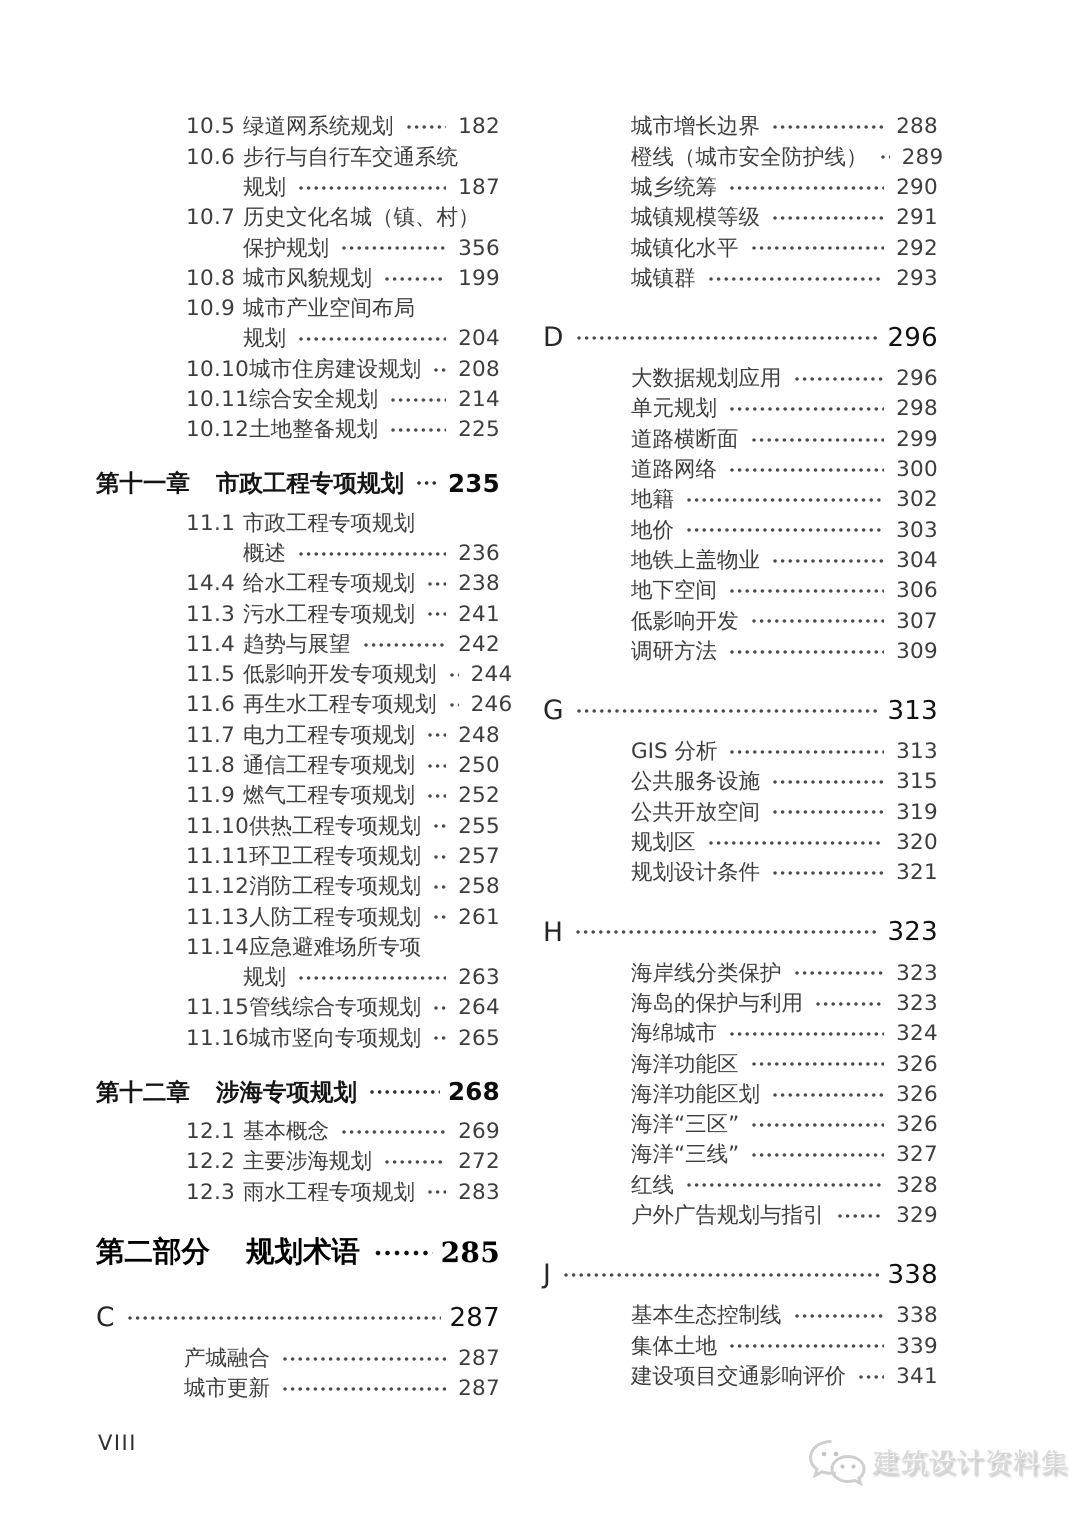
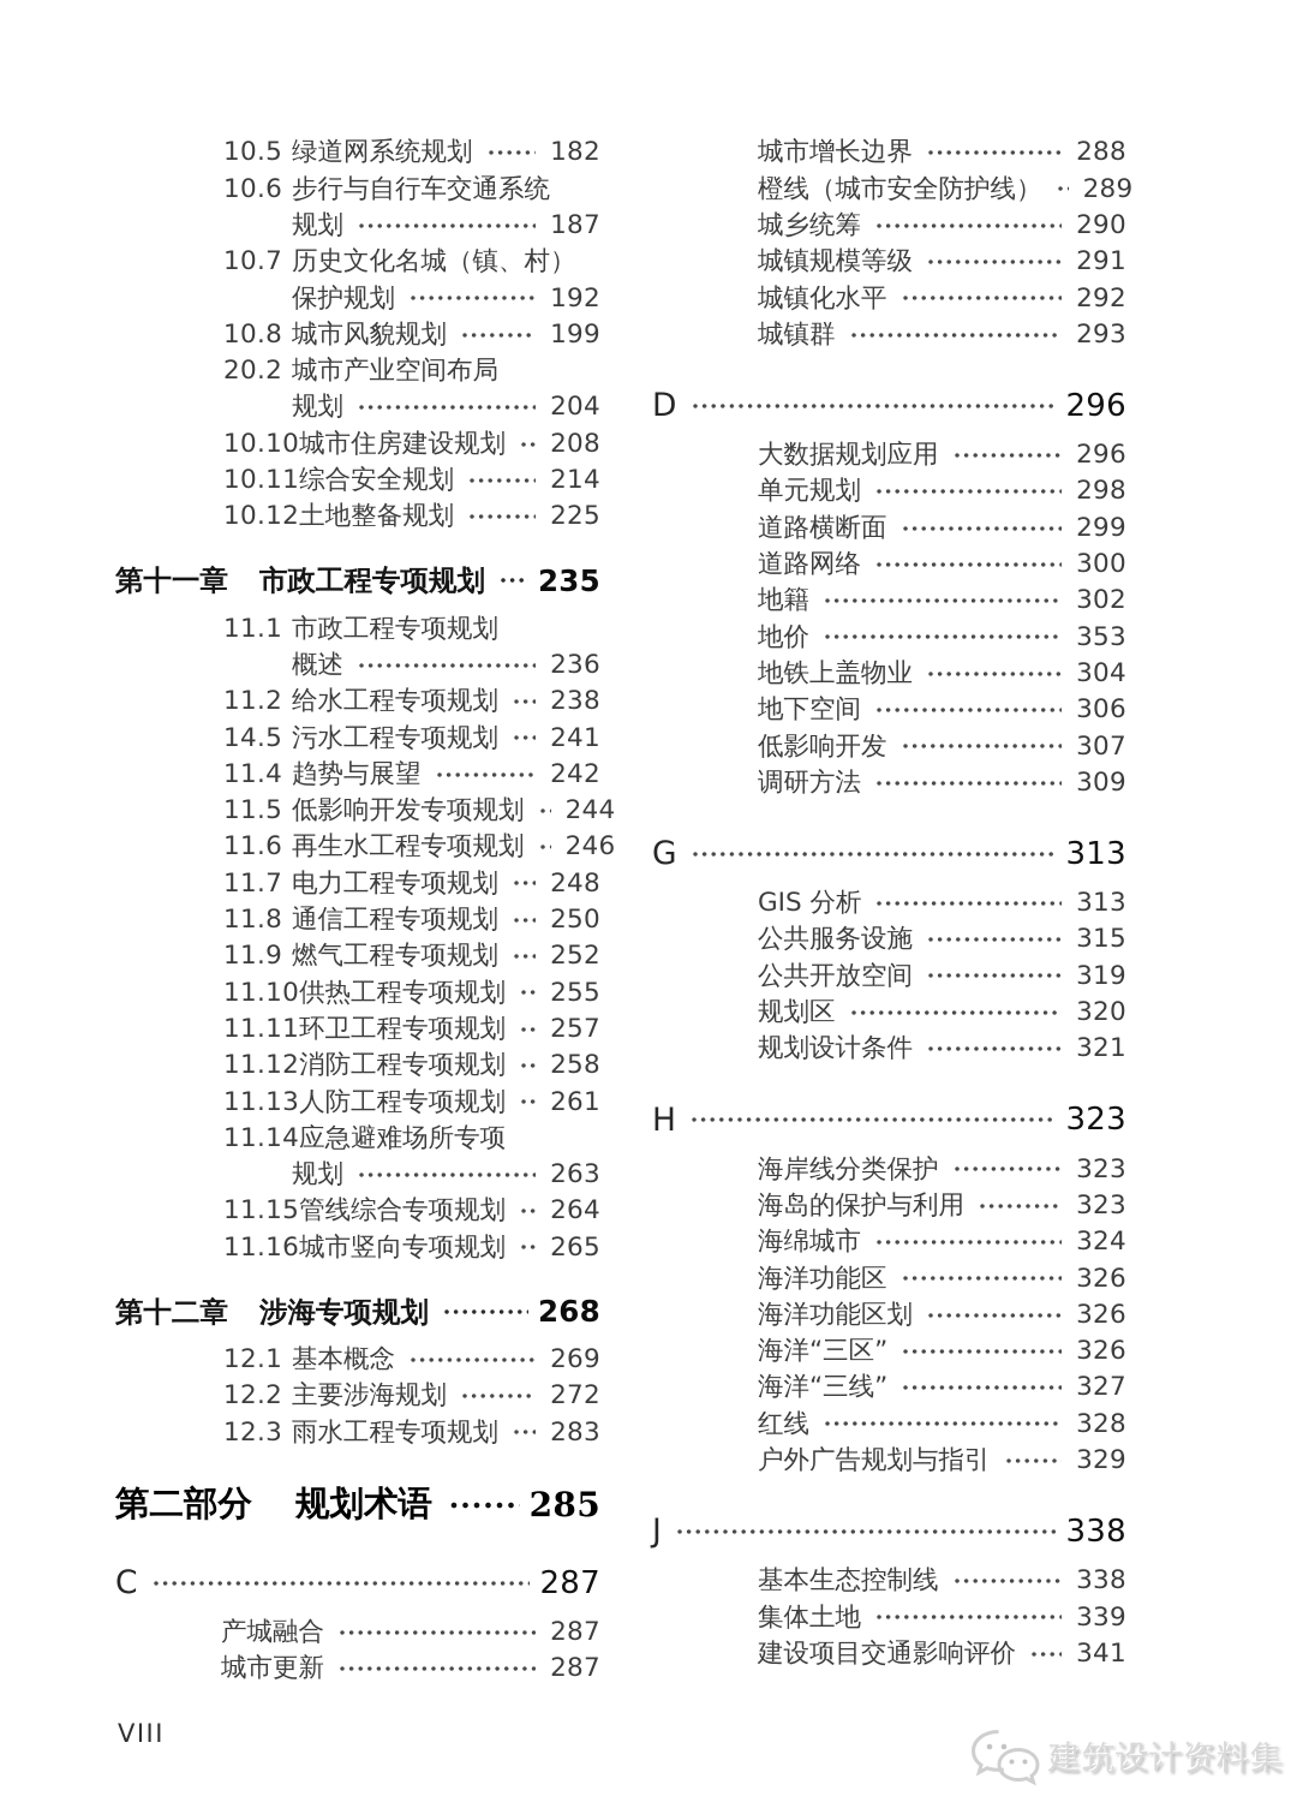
  10.5
  绿道网系统规划
  182
  10.6
  步行与自行车交通系统
  规划
  187
  10.7
  历史文化名城（镇、村）
  保护规划
- 356
+ 192
  10.8
  城市风貌规划
  199
- 10.9
+ 20.2
  城市产业空间布局
  规划
  204
  10.10
  城市住房建设规划
  208
  10.11
  综合安全规划
  214
  10.12
  土地整备规划
  225
  第十一章
  市政工程专项规划
  235
  11.1
  市政工程专项规划
  概述
  236
- 14.4
+ 11.2
  给水工程专项规划
  238
- 11.3
+ 14.5
  污水工程专项规划
  241
  11.4
  趋势与展望
  242
  11.5
  低影响开发专项规划
  244
  11.6
  再生水工程专项规划
  246
  11.7
  电力工程专项规划
  248
  11.8
  通信工程专项规划
  250
  11.9
  燃气工程专项规划
  252
  11.10
  供热工程专项规划
  255
  11.11
  环卫工程专项规划
  257
  11.12
  消防工程专项规划
  258
  11.13
  人防工程专项规划
  261
  11.14
  应急避难场所专项
  规划
  263
  11.15
  管线综合专项规划
  264
  11.16
  城市竖向专项规划
  265
  第十二章
  涉海专项规划
  268
  12.1
  基本概念
  269
  12.2
  主要涉海规划
  272
  12.3
  雨水工程专项规划
  283
  第二部分
  规划术语
  285
  C
  287
  产城融合
  287
  城市更新
  287
  城市增长边界
  288
  橙线（城市安全防护线）
  289
  城乡统筹
  290
  城镇规模等级
  291
  城镇化水平
  292
  城镇群
  293
  D
  296
  大数据规划应用
  296
  单元规划
  298
  道路横断面
  299
  道路网络
  300
  地籍
  302
  地价
- 303
+ 353
  地铁上盖物业
  304
  地下空间
  306
  低影响开发
  307
  调研方法
  309
  G
  313
  GIS 分析
  313
  公共服务设施
  315
  公共开放空间
  319
  规划区
  320
  规划设计条件
  321
  H
  323
  海岸线分类保护
  323
  海岛的保护与利用
  323
  海绵城市
  324
  海洋功能区
  326
  海洋功能区划
  326
  海洋“三区”
  326
  海洋“三线”
  327
  红线
  328
  户外广告规划与指引
  329
  J
  338
  基本生态控制线
  338
  集体土地
  339
  建设项目交通影响评价
  341
  VIII
  建筑设计资料集
